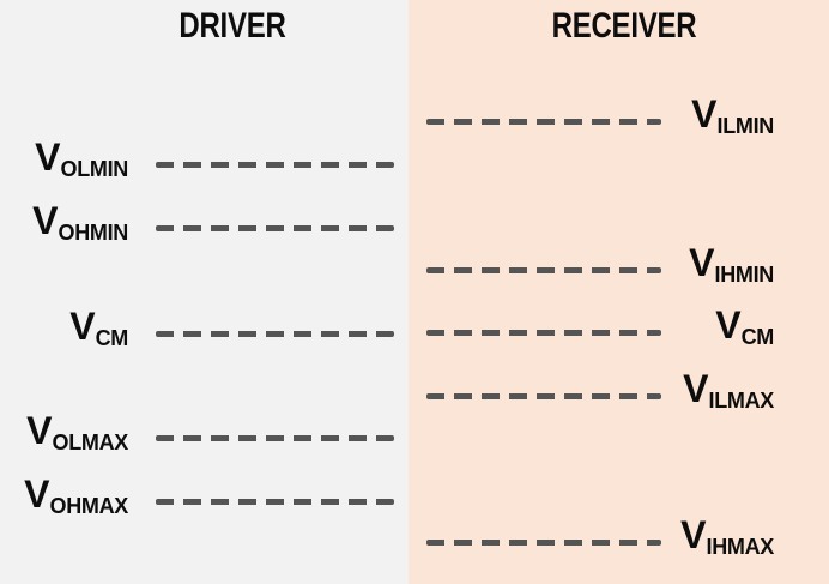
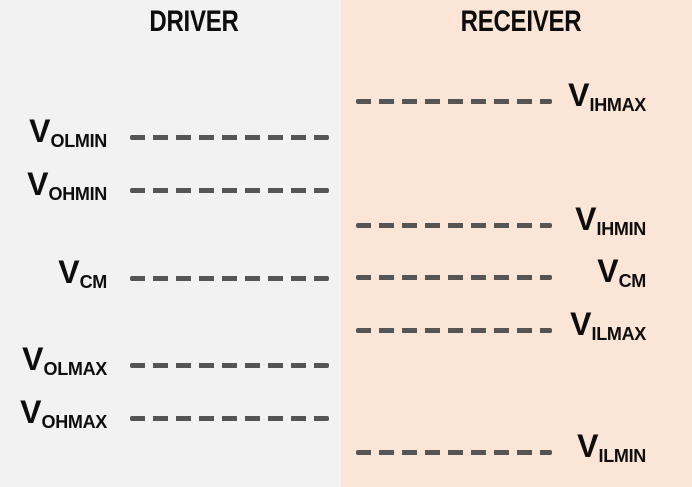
  DRIVER
  RECEIVER
  VOLMIN
  VOHMIN
  VCM
  VOLMAX
  VOHMAX
- VILMIN
+ VIHMAX
  VIHMIN
  VCM
  VILMAX
- VIHMAX
+ VILMIN
